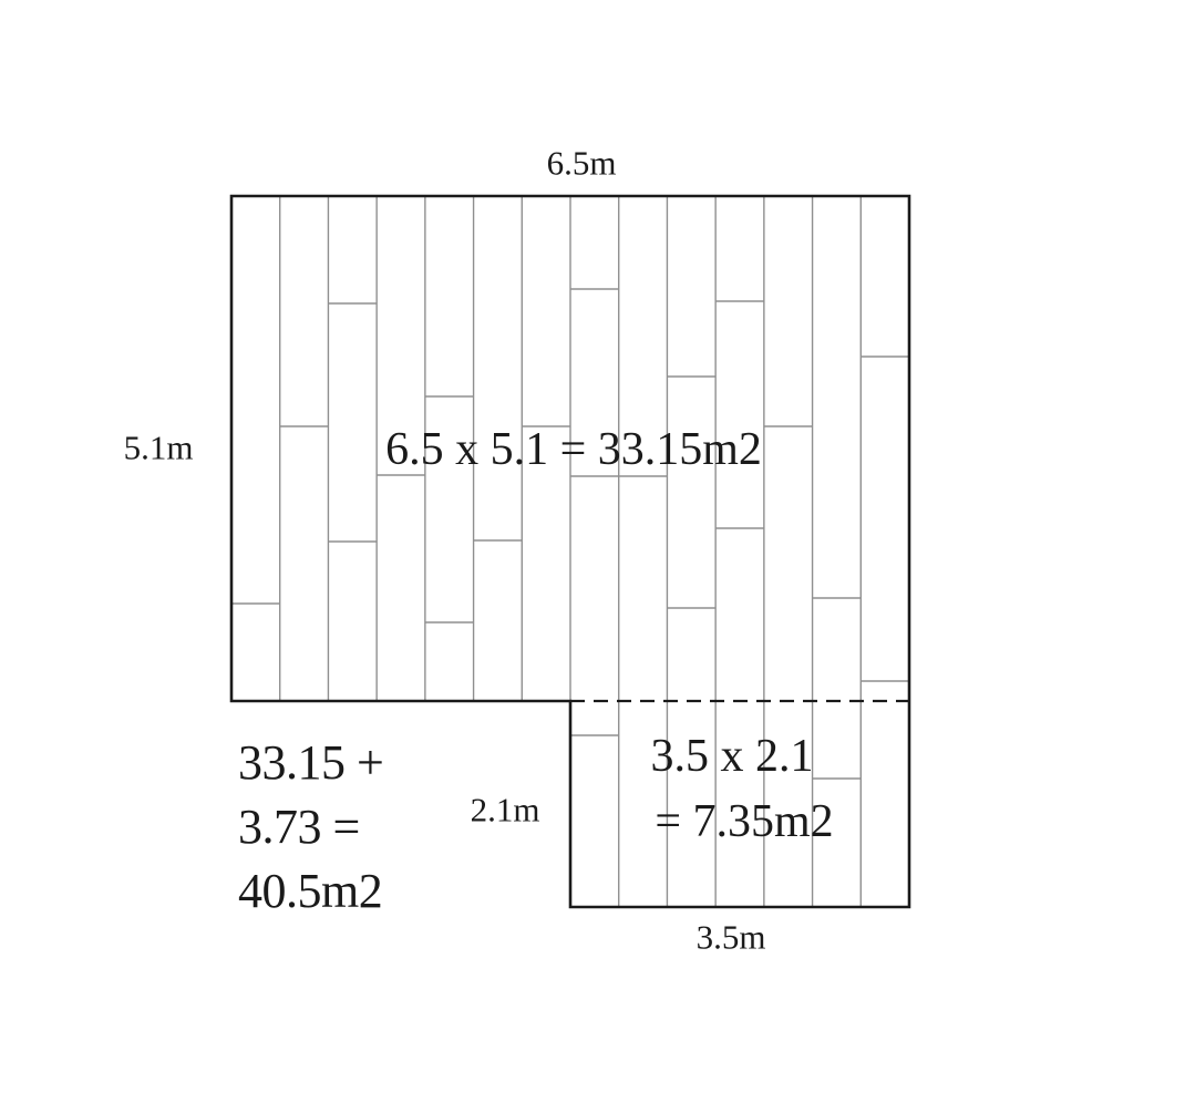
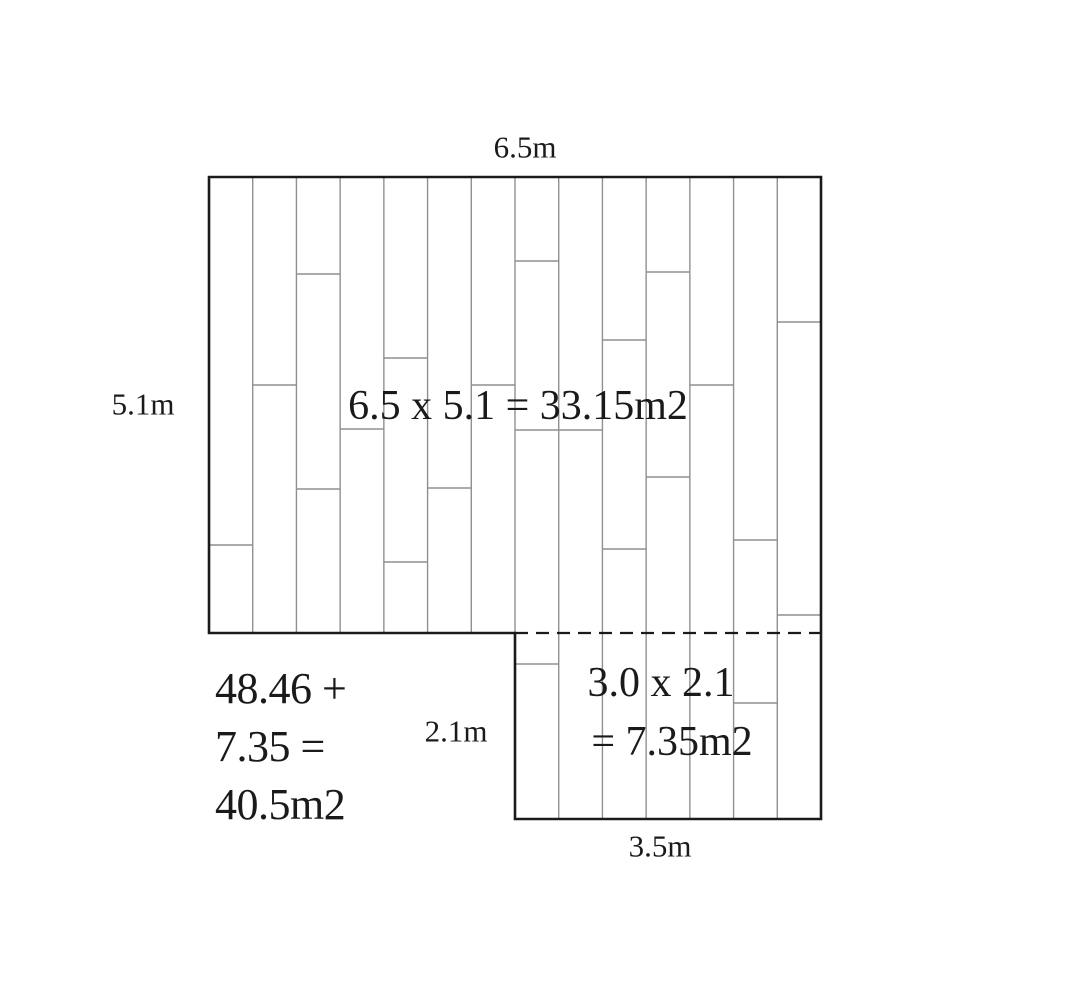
  6.5m
  5.1m
  6.5 x 5.1 = 33.15m2
- 3.5 x 2.1
+ 3.0 x 2.1
  = 7.35m2
  2.1m
  3.5m
- 33.15 +
+ 48.46 +
- 3.73 =
+ 7.35 =
  40.5m2
